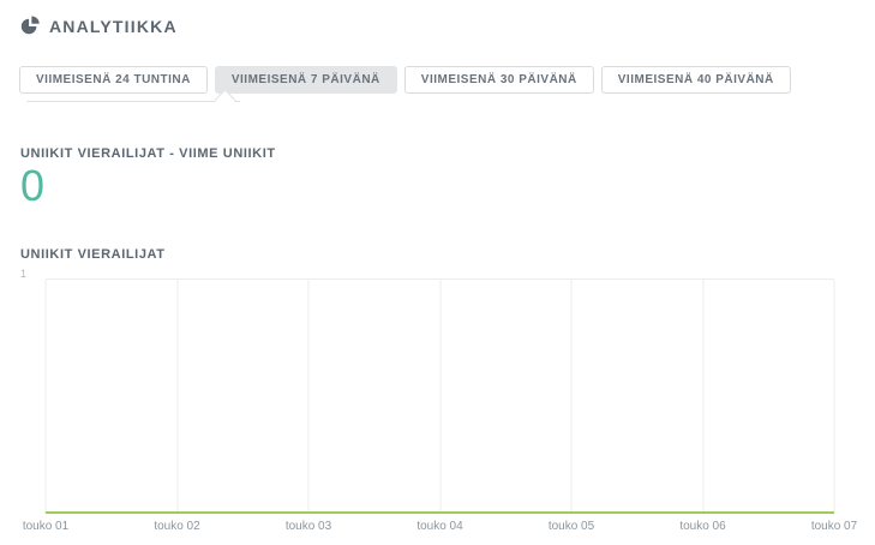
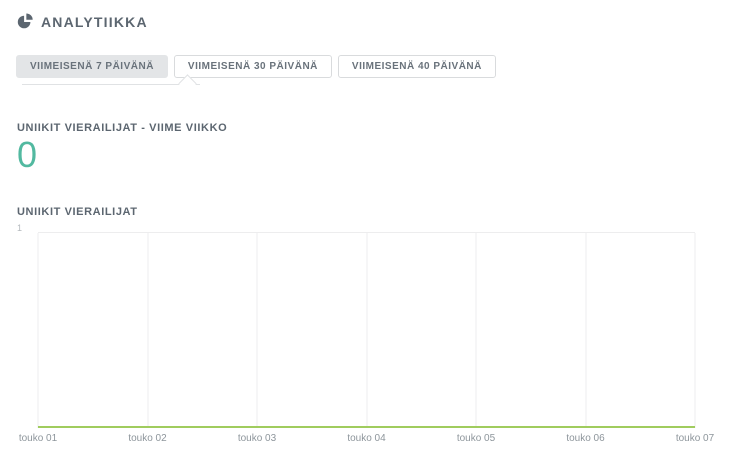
  ANALYTIIKKA
- VIIMEISENÄ 24 TUNTINA
  VIIMEISENÄ 7 PÄIVÄNÄ
  VIIMEISENÄ 30 PÄIVÄNÄ
  VIIMEISENÄ 40 PÄIVÄNÄ
- UNIIKIT VIERAILIJAT - VIIME UNIIKIT
+ UNIIKIT VIERAILIJAT - VIIME VIIKKO
  0
  UNIIKIT VIERAILIJAT
  1
  touko 01
  touko 02
  touko 03
  touko 04
  touko 05
  touko 06
  touko 07
